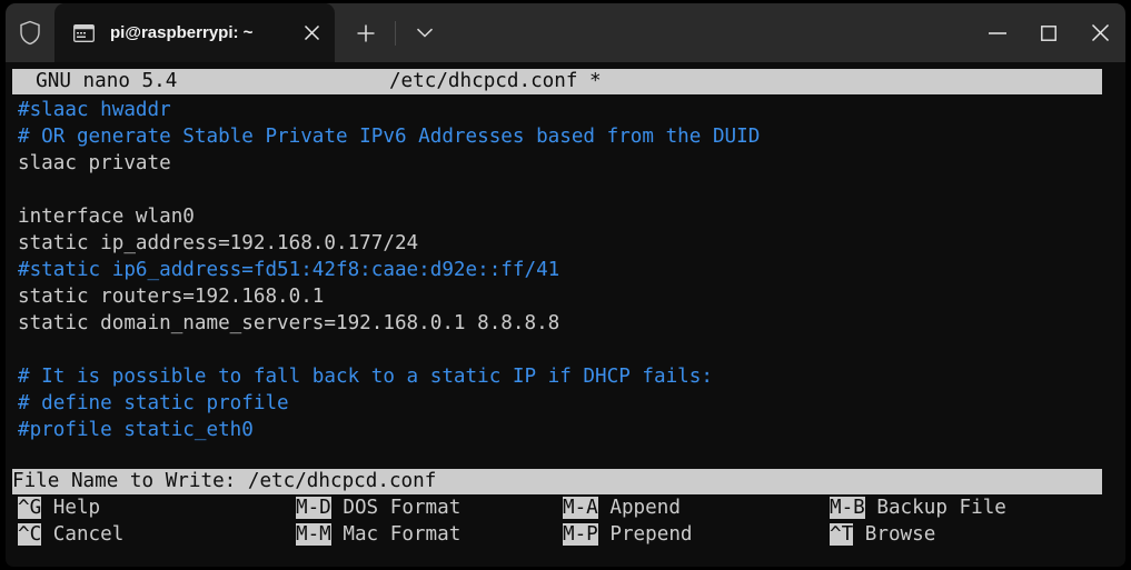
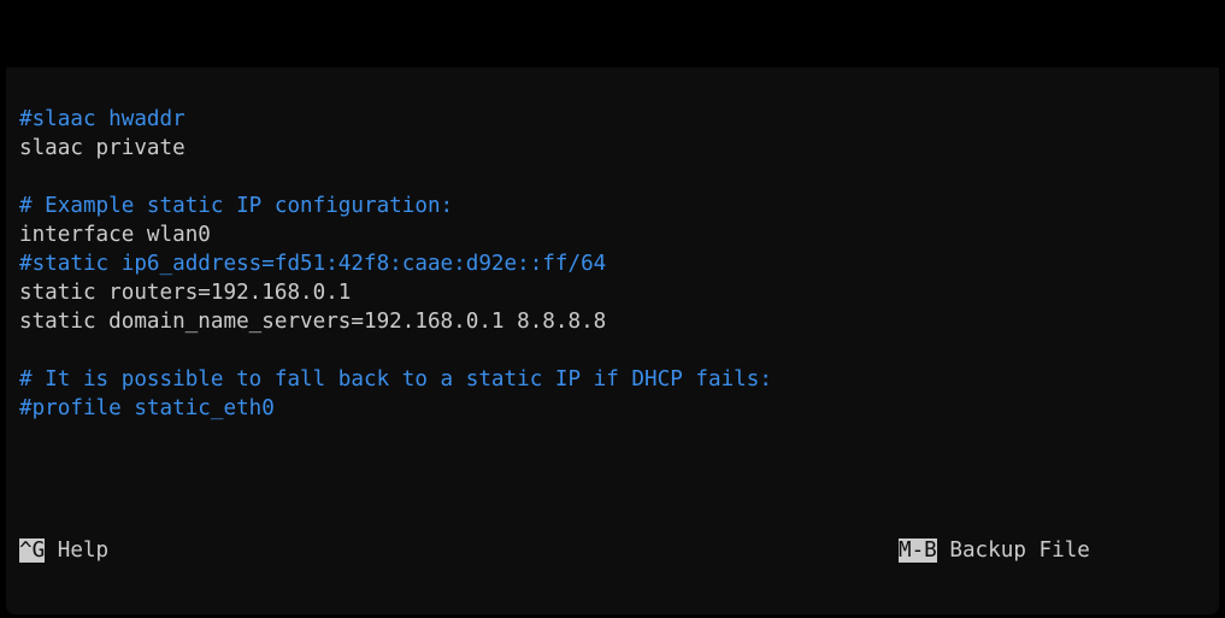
- pi@raspberrypi: ~
- GNU nano 5.4 /etc/dhcpcd.conf *
  #slaac hwaddr
- # OR generate Stable Private IPv6 Addresses based from the DUID
  slaac private
+ # Example static IP configuration:
  interface wlan0
- static ip_address=192.168.0.177/24
- #static ip6_address=fd51:42f8:caae:d92e::ff/41
+ #static ip6_address=fd51:42f8:caae:d92e::ff/64
  static routers=192.168.0.1
  static domain_name_servers=192.168.0.1 8.8.8.8
  # It is possible to fall back to a static IP if DHCP fails:
- # define static profile
  #profile static_eth0
- File Name to Write: /etc/dhcpcd.conf
  ^G Help
- M-D DOS Format
- M-A Append
  M-B Backup File
- ^C Cancel
- M-M Mac Format
- M-P Prepend
- ^T Browse
